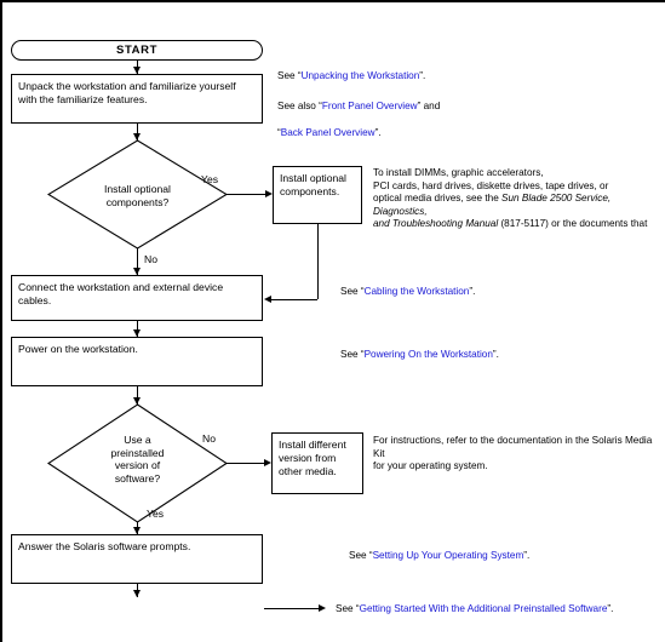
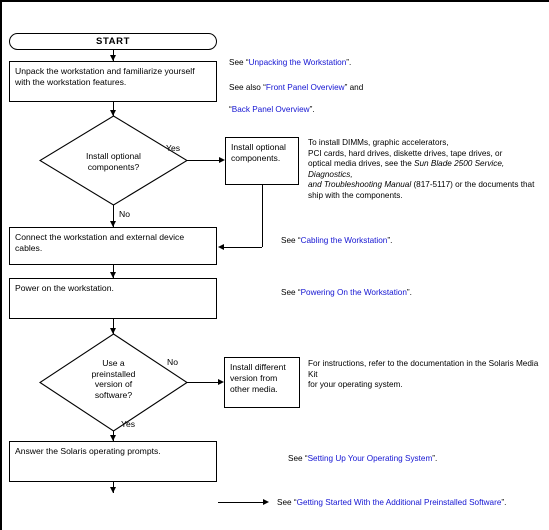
  START
- Unpack the workstation and familiarize yourself with the familiarize features.
+ Unpack the workstation and familiarize yourself with the workstation features.
  See “Unpacking the Workstation”.
  See also “Front Panel Overview” and
  “Back Panel Overview”.
  Install optional
  components?
  Yes
  Install optional components.
  To install DIMMs, graphic accelerators,
  PCI cards, hard drives, diskette drives, tape drives, or
  optical media drives, see the Sun Blade 2500 Service, Diagnostics,
  and Troubleshooting Manual (817-5117) or the documents that
+ ship with the components.
  No
  Connect the workstation and external device cables.
  See “Cabling the Workstation”.
  Power on the workstation.
  See “Powering On the Workstation”.
  Use a
  preinstalled
  version of
  software?
  No
  Install different version from other media.
  For instructions, refer to the documentation in the Solaris Media Kit
  for your operating system.
  Yes
- Answer the Solaris software prompts.
+ Answer the Solaris operating prompts.
  See “Setting Up Your Operating System”.
  See “Getting Started With the Additional Preinstalled Software”.
